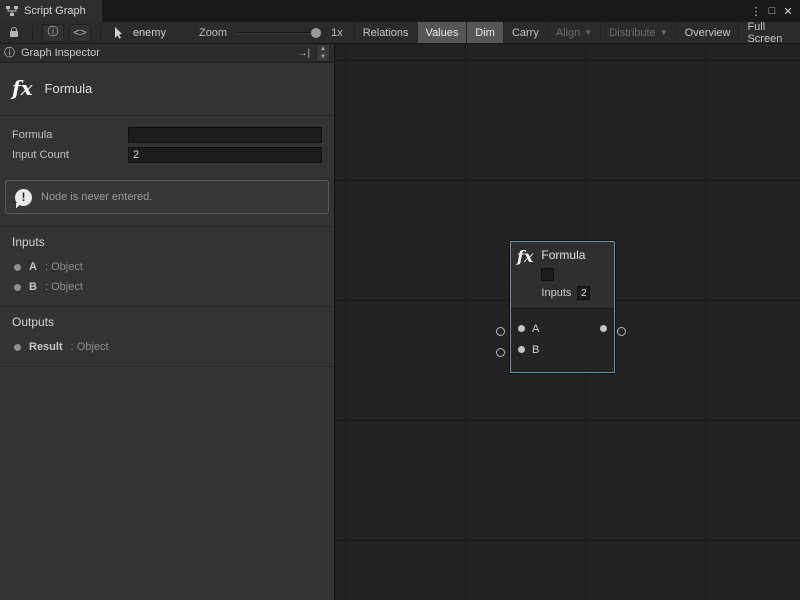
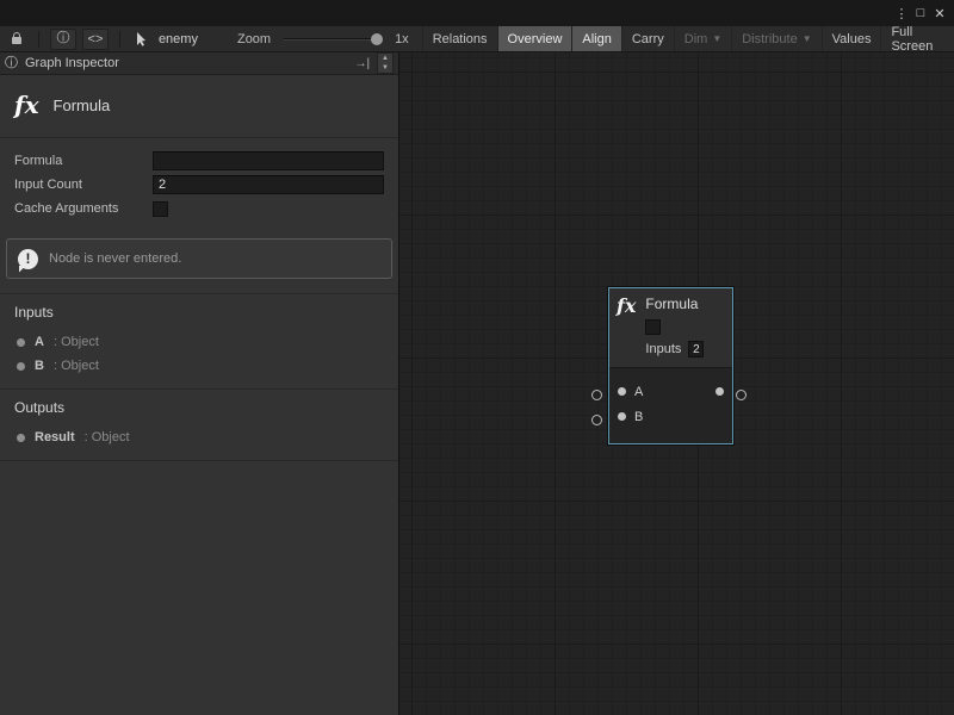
- Script Graph
  ⋮
  □
  ✕
  ⓘ
  <>
  enemy
  Zoom
  1x
  Relations
- Values
+ Overview
- Dim
+ Align
  Carry
- Align
+ Dim
  ▼
  Distribute
  ▼
- Overview
+ Values
  Full Screen
  ⓘ
  Graph Inspector
  →|
  fx
  Formula
  Formula
  Input Count
  2
+ Cache Arguments
  !
  Node is never entered.
  Inputs
  A
  : Object
  B
  : Object
  Outputs
  Result
  : Object
  fx
  Formula
  Inputs
  2
  A
  B
